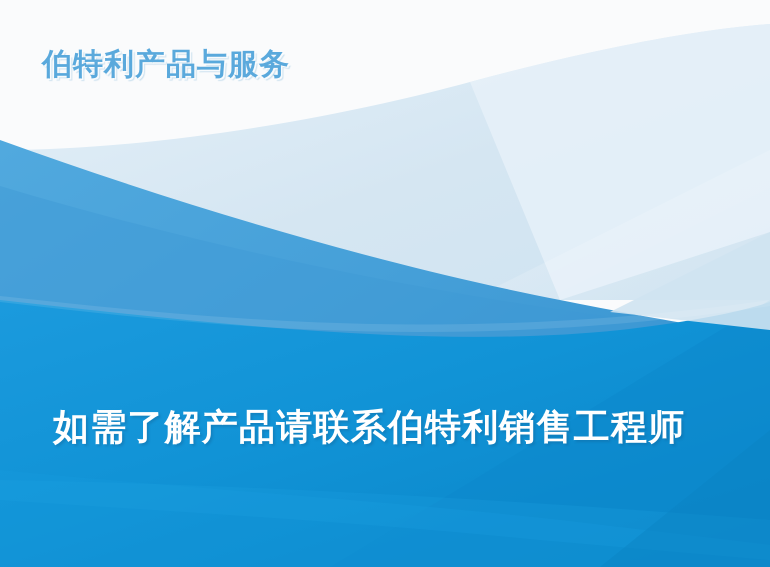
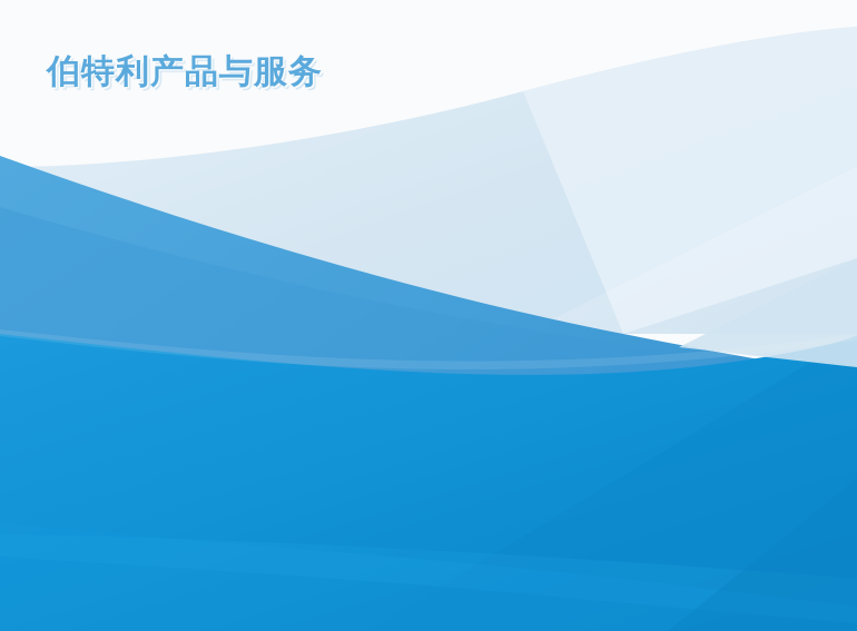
  伯特利产品与服务
- 如需了解产品请联系伯特利销售工程师
